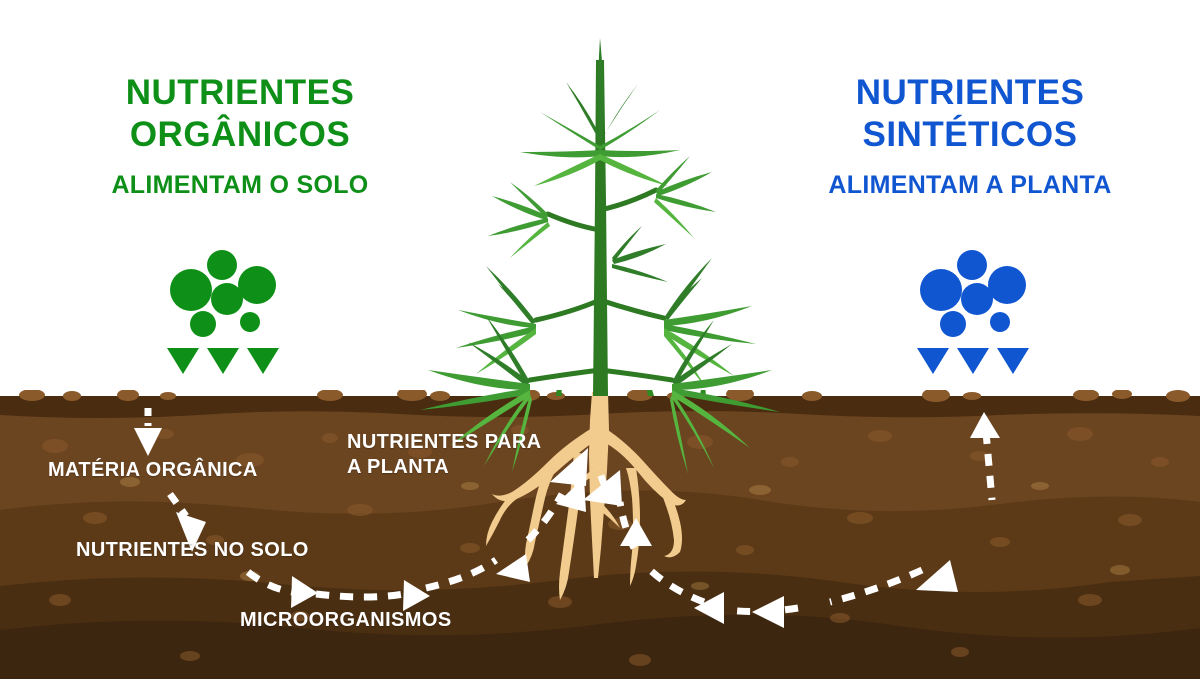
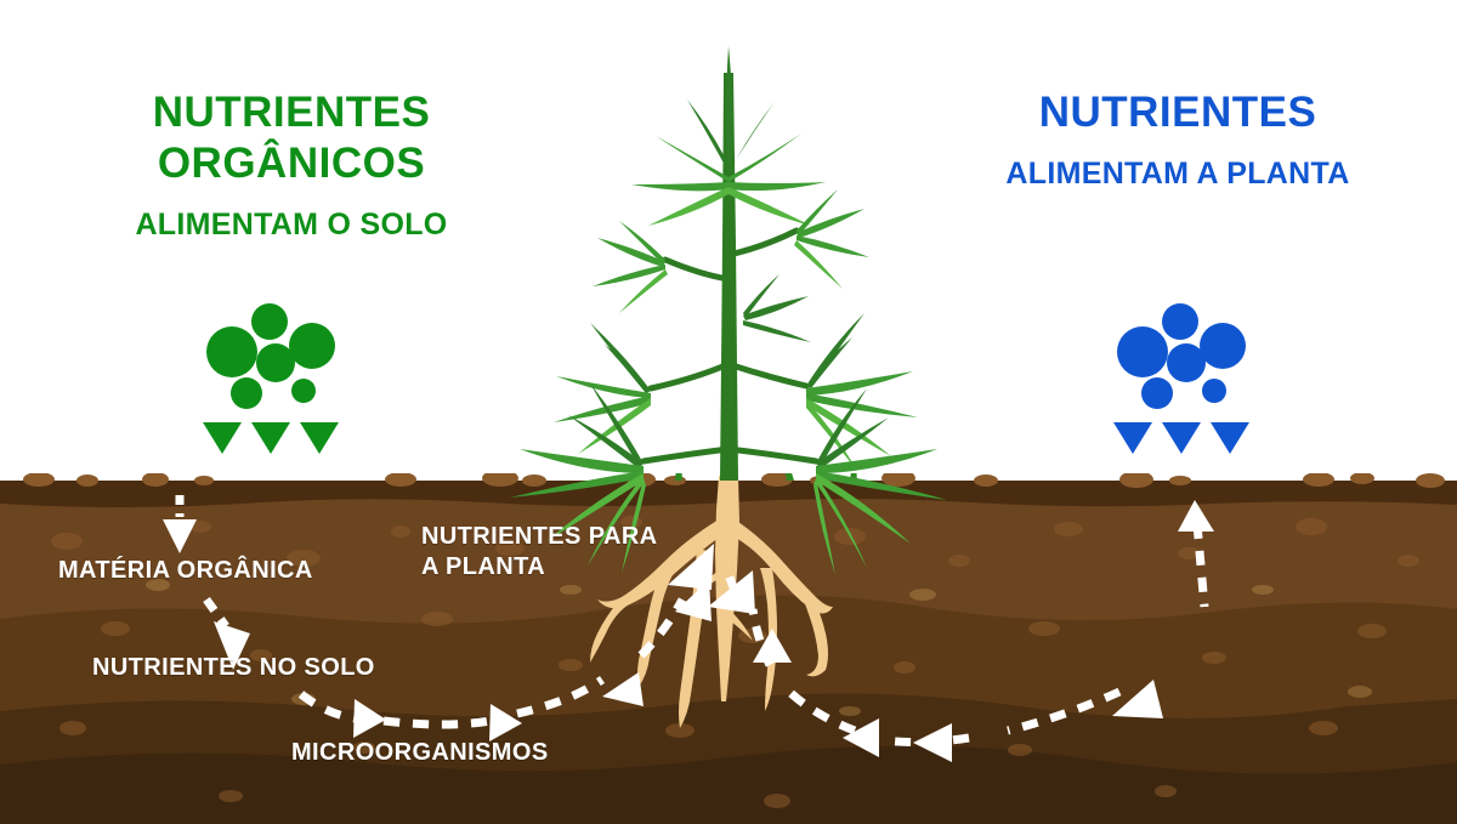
  NUTRIENTES
  ORGÂNICOS
  ALIMENTAM O SOLO
  NUTRIENTES
- SINTÉTICOS
  ALIMENTAM A PLANTA
  MATÉRIA ORGÂNICA
  NUTRIENTES NO SOLO
  MICROORGANISMOS
  NUTRIENTES PARA
  A PLANTA
